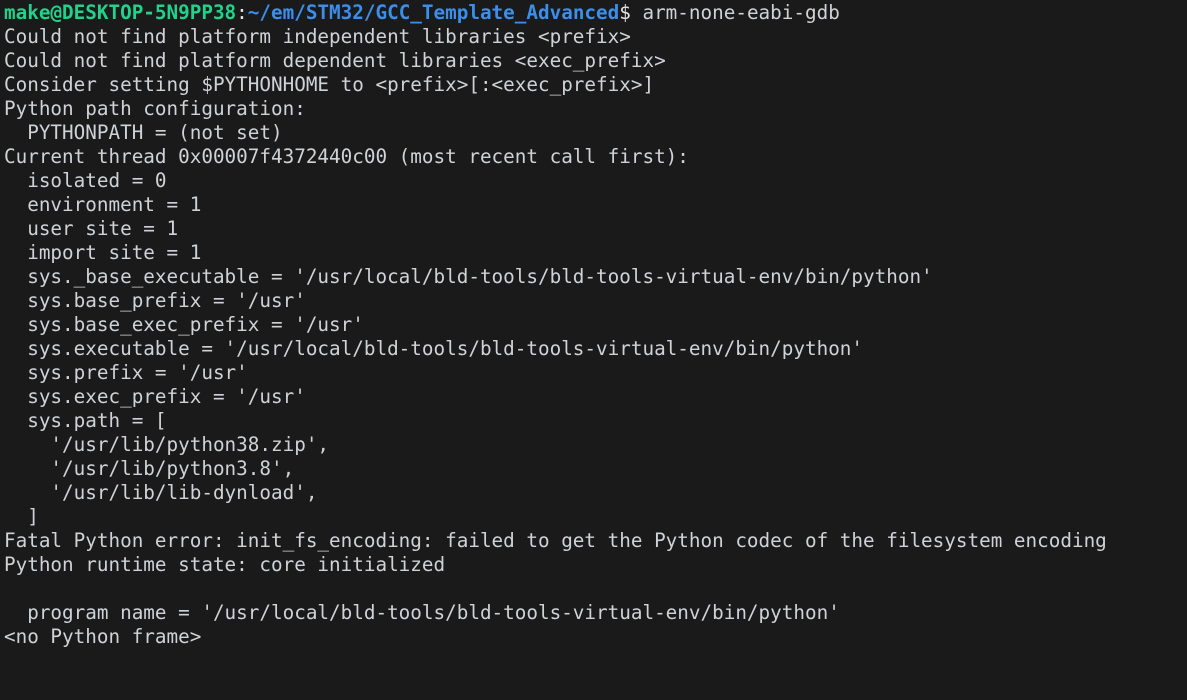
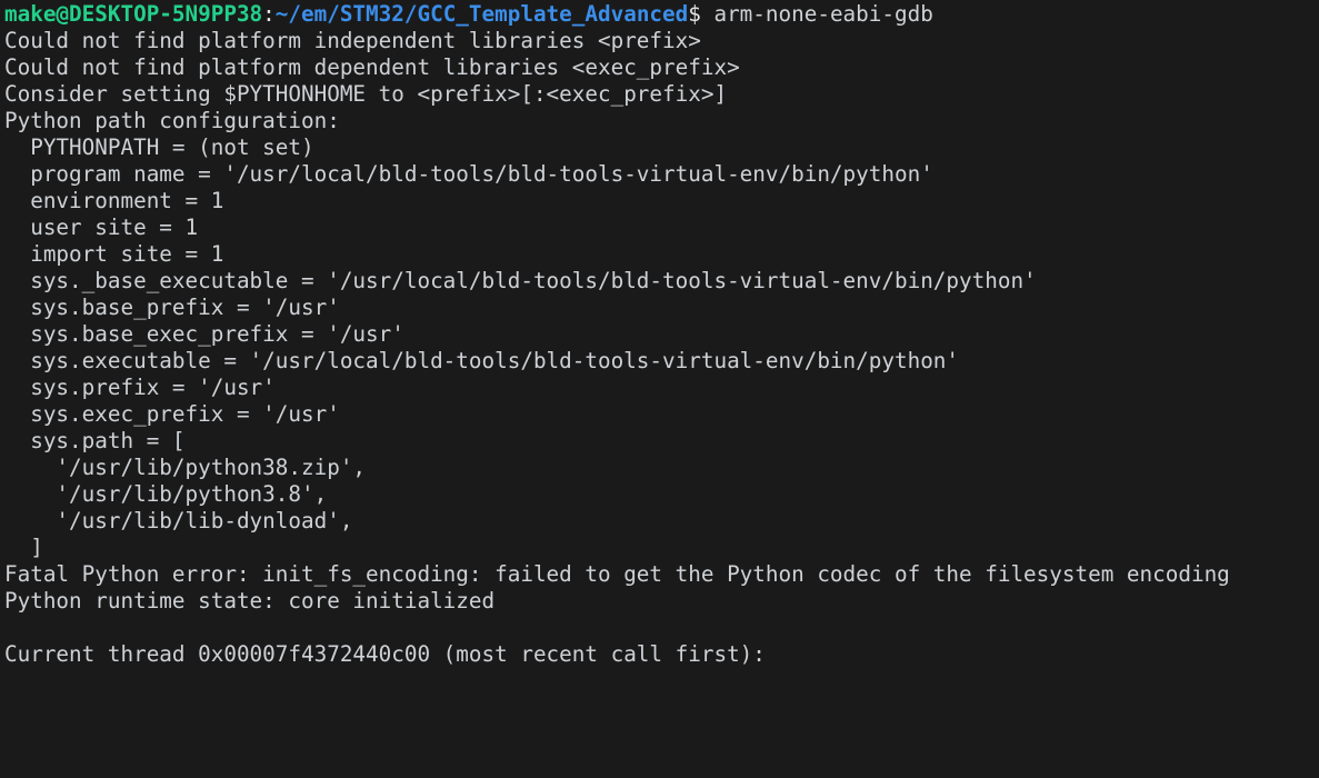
  make@DESKTOP-5N9PP38:~/em/STM32/GCC_Template_Advanced$ arm-none-eabi-gdb
  Could not find platform independent libraries <prefix>
  Could not find platform dependent libraries <exec_prefix>
  Consider setting $PYTHONHOME to <prefix>[:<exec_prefix>]
  Python path configuration:
  PYTHONPATH = (not set)
- Current thread 0x00007f4372440c00 (most recent call first):
+ program name = '/usr/local/bld-tools/bld-tools-virtual-env/bin/python'
- isolated = 0
  environment = 1
  user site = 1
  import site = 1
  sys._base_executable = '/usr/local/bld-tools/bld-tools-virtual-env/bin/python'
  sys.base_prefix = '/usr'
  sys.base_exec_prefix = '/usr'
  sys.executable = '/usr/local/bld-tools/bld-tools-virtual-env/bin/python'
  sys.prefix = '/usr'
  sys.exec_prefix = '/usr'
  sys.path = [
  '/usr/lib/python38.zip',
  '/usr/lib/python3.8',
  '/usr/lib/lib-dynload',
  ]
  Fatal Python error: init_fs_encoding: failed to get the Python codec of the filesystem encoding
  Python runtime state: core initialized
- program name = '/usr/local/bld-tools/bld-tools-virtual-env/bin/python'
+ Current thread 0x00007f4372440c00 (most recent call first):
- <no Python frame>
